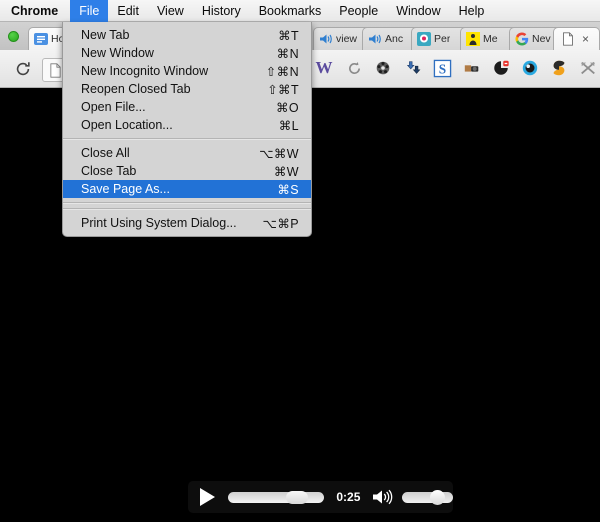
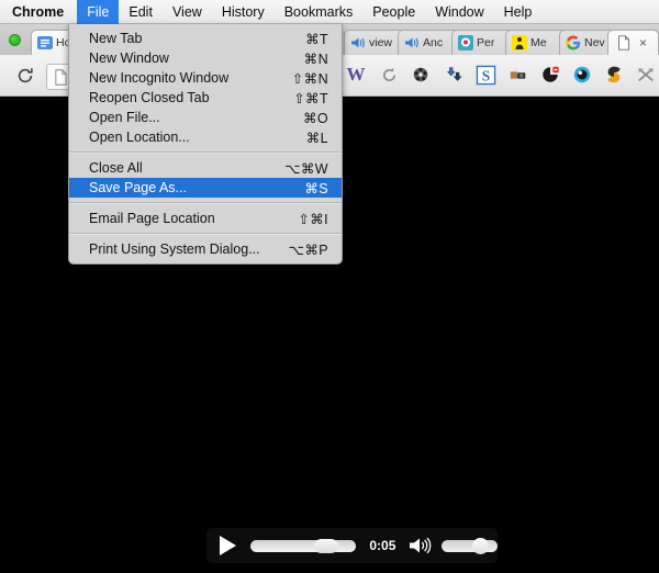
  view
  Anc
  Per
  Me
  Nev
  ×
  W
  S
  Chrome
  File
  Edit
  View
  History
  Bookmarks
  People
  Window
  Help
  New Tab
  ⌘T
  New Window
  ⌘N
  New Incognito Window
  ⇧⌘N
  Reopen Closed Tab
  ⇧⌘T
  Open File...
  ⌘O
  Open Location...
  ⌘L
  Close All
  ⌥⌘W
- Close Tab
- ⌘W
  Save Page As...
  ⌘S
+ Email Page Location
+ ⇧⌘I
  Print Using System Dialog...
  ⌥⌘P
- 0:25
+ 0:05
